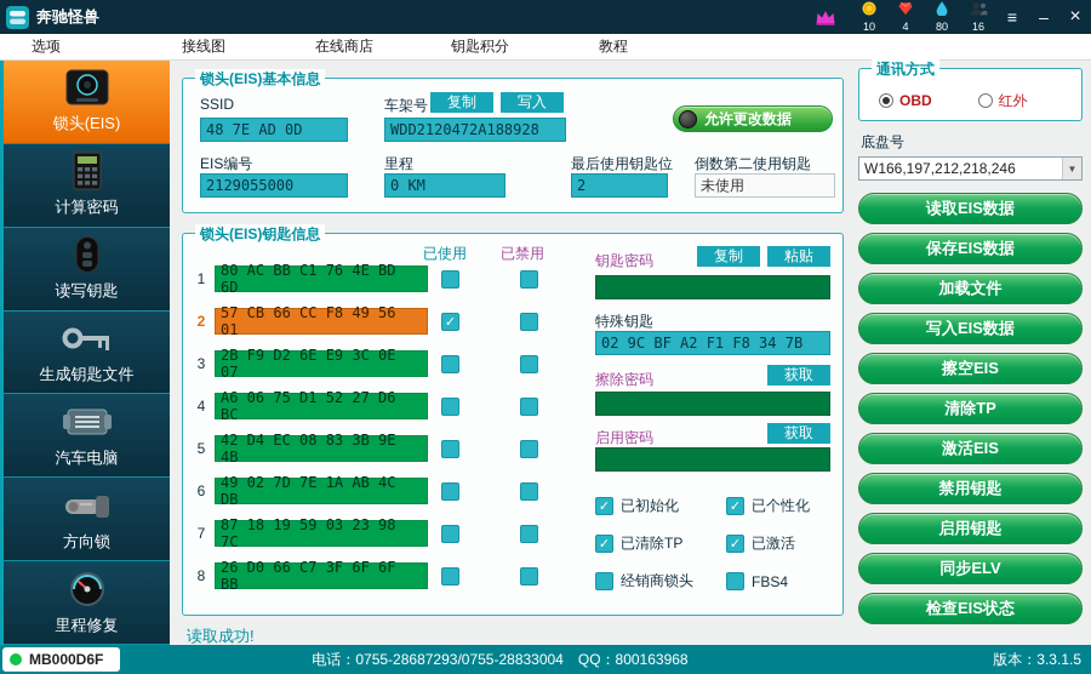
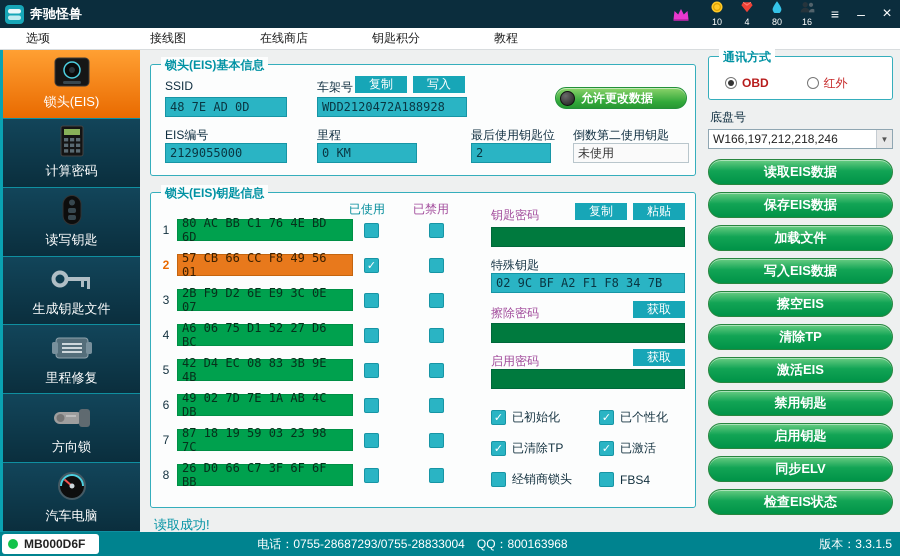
  奔驰怪兽
  10
  4
  80
  16
  ≡
  –
  ×
  选项
  接线图
  在线商店
  钥匙积分
  教程
  锁头(EIS)
  计算密码
  读写钥匙
  生成钥匙文件
- 汽车电脑
+ 里程修复
  方向锁
- 里程修复
+ 汽车电脑
  锁头(EIS)基本信息
  SSID
  车架号
  复制
  写入
  允许更改数据
  48 7E AD 0D
  WDD2120472A188928
  EIS编号
  里程
  最后使用钥匙位
  倒数第二使用钥匙
  2129055000
  0 KM
  2
  未使用
  锁头(EIS)钥匙信息
  已使用
  已禁用
  1
  80 AC BB C1 76 4E BD 6D
  2
  57 CB 66 CC F8 49 56 01
  3
  2B F9 D2 6E E9 3C 0E 07
  4
  A6 06 75 D1 52 27 D6 BC
  5
  42 D4 EC 08 83 3B 9E 4B
  6
  49 02 7D 7E 1A AB 4C DB
  7
  87 18 19 59 03 23 98 7C
  8
  26 D0 66 C7 3F 6F 6F BB
  钥匙密码
  复制
  粘贴
  特殊钥匙
  02 9C BF A2 F1 F8 34 7B
  擦除密码
  获取
  启用密码
  获取
  已初始化
  已个性化
  已清除TP
  已激活
  经销商锁头
  FBS4
  读取成功!
  通讯方式
  OBD
  红外
  底盘号
  W166,197,212,218,246
  ▼
  读取EIS数据
  保存EIS数据
  加载文件
  写入EIS数据
  擦空EIS
  清除TP
  激活EIS
  禁用钥匙
  启用钥匙
  同步ELV
  检查EIS状态
  MB000D6F
  电话：0755-28687293/0755-28833004 QQ：800163968
  版本：3.3.1.5
